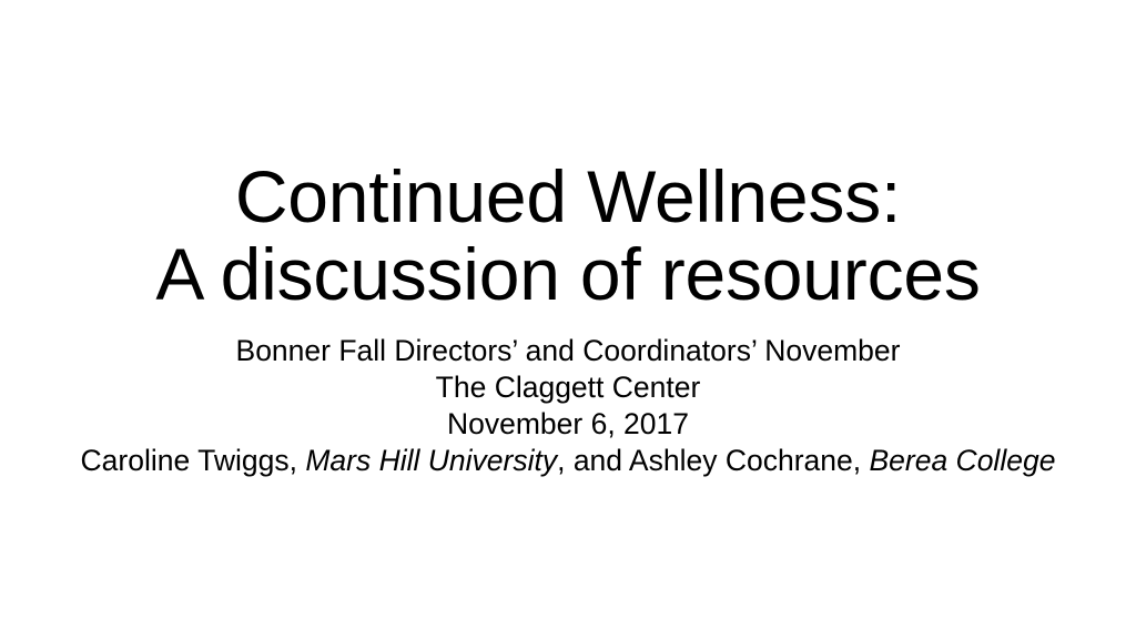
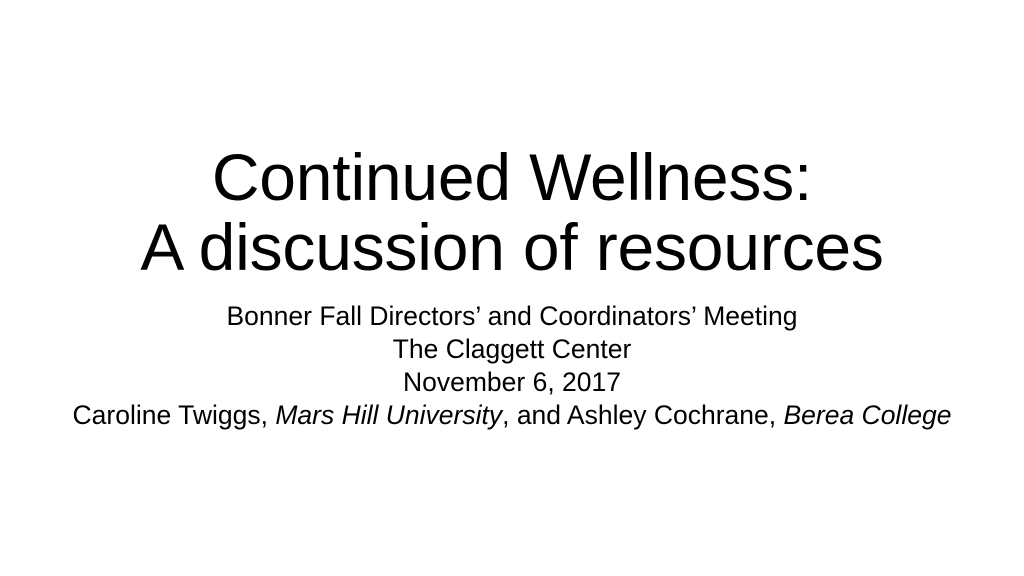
  Continued Wellness:
  A discussion of resources
- Bonner Fall Directors’ and Coordinators’ November
+ Bonner Fall Directors’ and Coordinators’ Meeting
  The Claggett Center
  November 6, 2017
  Caroline Twiggs, Mars Hill University, and Ashley Cochrane, Berea College
